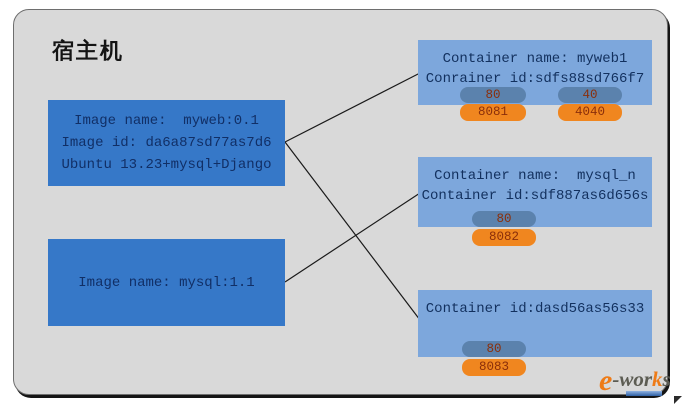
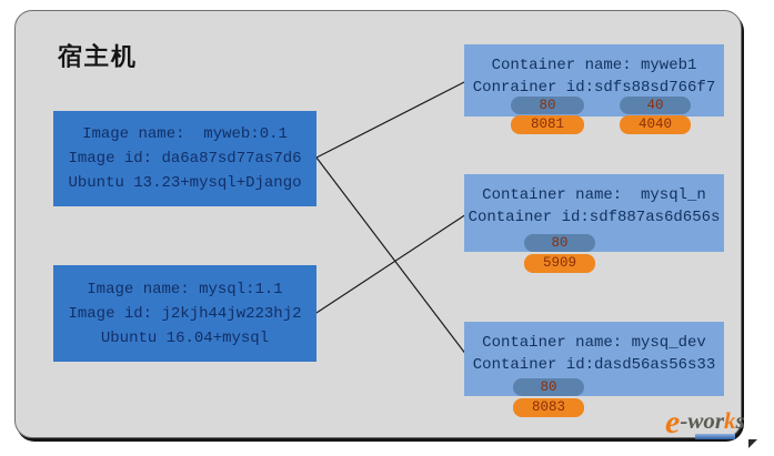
  宿主机
  Image name: myweb:0.1
  Image id: da6a87sd77as7d6
  Ubuntu 13.23+mysql+Django
  Image name: mysql:1.1
+ Image id: j2kjh44jw223hj2
+ Ubuntu 16.04+mysql
  Container name: myweb1
  Conrainer id:sdfs88sd766f7
  80
  8081
  40
  4040
  Container name: mysql_n
  Container id:sdf887as6d656s
  80
- 8082
+ 5909
+ Container name: mysq_dev
  Container id:dasd56as56s33
  80
  8083
  e-works
